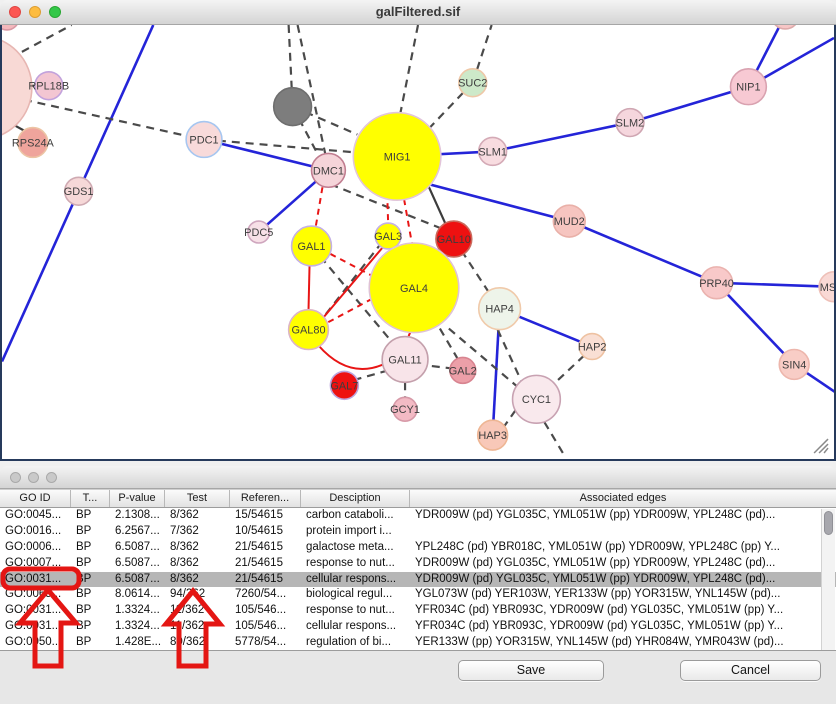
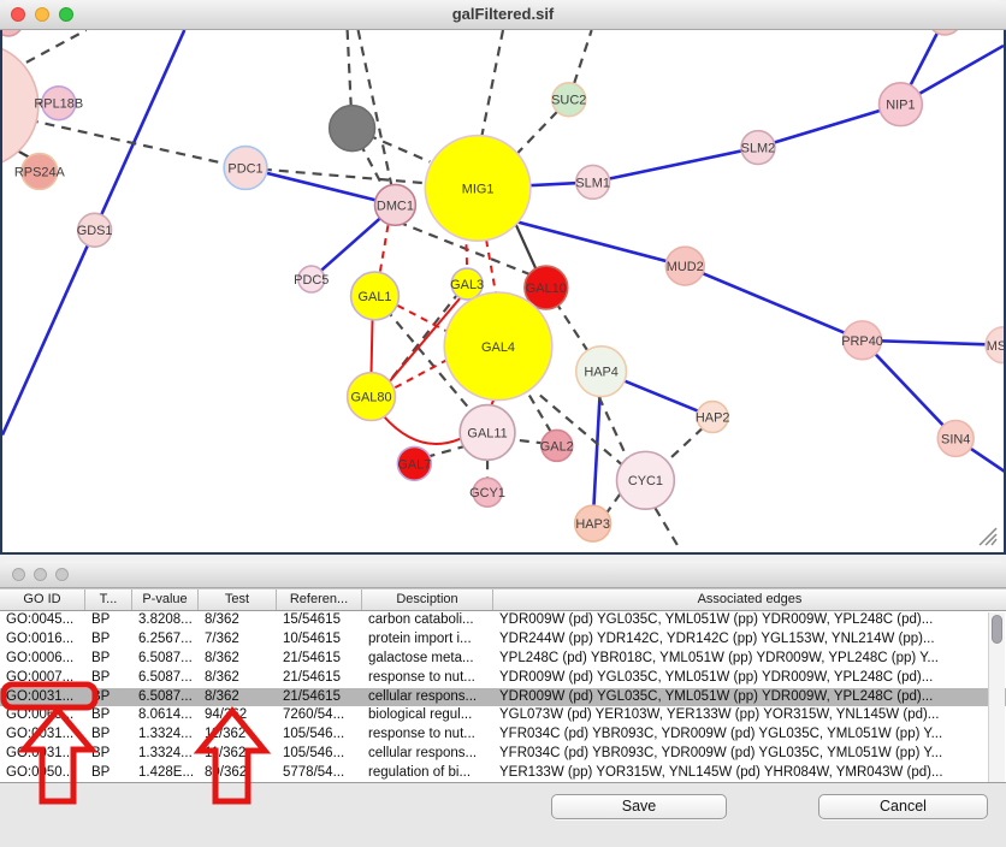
  galFiltered.sif
  RPL18B
  RPS24A
  GDS1
  PDC1
  MIG1
  DMC1
  SUC2
  SLM1
  SLM2
  NIP1
  MUD2
  PRP40
  SIN4
  PDC5
  GAL1
  GAL3
  GAL10
  GAL4
  HAP4
  GAL80
  GAL11
  GAL2
  GAL7
  GCY1
  CYC1
  HAP2
  HAP3
  GO ID
  T...
  P-value
  Test
  Referen...
  Desciption
  Associated edges
  GO:0045...
  BP
- 2.1308...
+ 3.8208...
  8/362
  15/54615
  carbon cataboli...
  YDR009W (pd) YGL035C, YML051W (pp) YDR009W, YPL248C (pd)...
  GO:0016...
  BP
  6.2567...
  7/362
  10/54615
  protein import i...
+ YDR244W (pp) YDR142C, YDR142C (pp) YGL153W, YNL214W (pp)...
  GO:0006...
  BP
  6.5087...
  8/362
  21/54615
  galactose meta...
  YPL248C (pd) YBR018C, YML051W (pp) YDR009W, YPL248C (pp) Y...
  GO:0007...
  BP
  6.5087...
  8/362
  21/54615
  response to nut...
  YDR009W (pd) YGL035C, YML051W (pp) YDR009W, YPL248C (pd)...
  GO:0031...
  6.5087...
  8/362
  21/54615
  cellular respons...
  YDR009W (pd) YGL035C, YML051W (pp) YDR009W, YPL248C (pd)...
  GO:00..
  BP
  8.0614...
  7260/54...
  biological regul...
  YGL073W (pd) YER103W, YER133W (pp) YOR315W, YNL145W (pd)...
  GO:031...
  BP
  1.3324...
  1/362
  105/546...
  response to nut...
  YFR034C (pd) YBR093C, YDR009W (pd) YGL035C, YML051W (pp) Y...
  GO:031..
  BP
  1.3324...
  105/546...
  cellular respons...
  YFR034C (pd) YBR093C, YDR009W (pd) YGL035C, YML051W (pp) Y...
  GO:050..
  BP
  1.428E...
  8/362
  5778/54...
  regulation of bi...
  YER133W (pp) YOR315W, YNL145W (pd) YHR084W, YMR043W (pd)...
  Save
  Cancel
